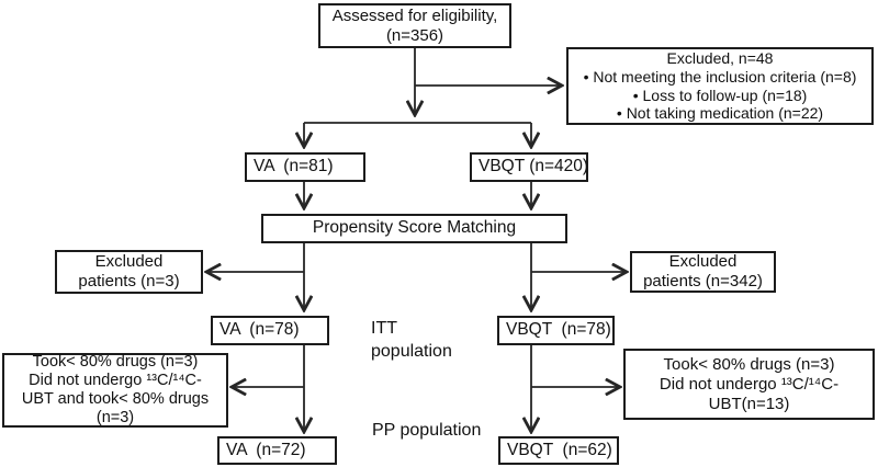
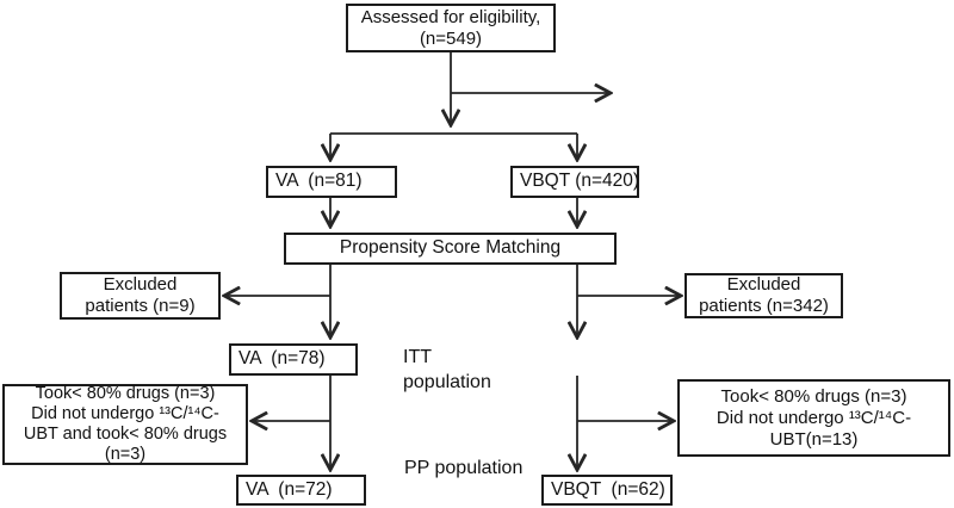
  Assessed for eligibility,
- (n=356)
+ (n=549)
- Excluded, n=48
- • Not meeting the inclusion criteria (n=8)
- • Loss to follow-up (n=18)
- • Not taking medication (n=22)
  VA (n=81)
  VBQT (n=420)
  Propensity Score Matching
  Excluded
- patients (n=3)
+ patients (n=9)
  Excluded
  patients (n=342)
  VA (n=78)
- VBQT (n=78)
  Took< 80% drugs (n=3)
  Did not undergo ¹³C/¹⁴C-
  UBT and took< 80% drugs
  (n=3)
  Took< 80% drugs (n=3)
  Did not undergo ¹³C/¹⁴C-
  UBT(n=13)
  VA (n=72)
  VBQT (n=62)
  ITT
  population
  PP population
